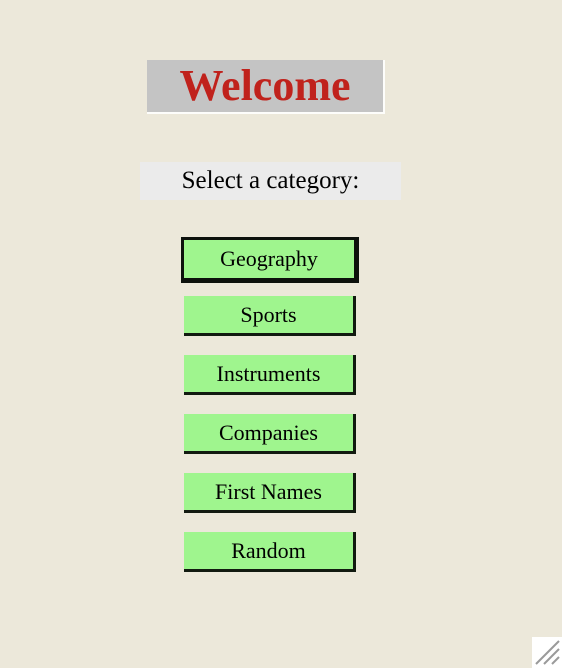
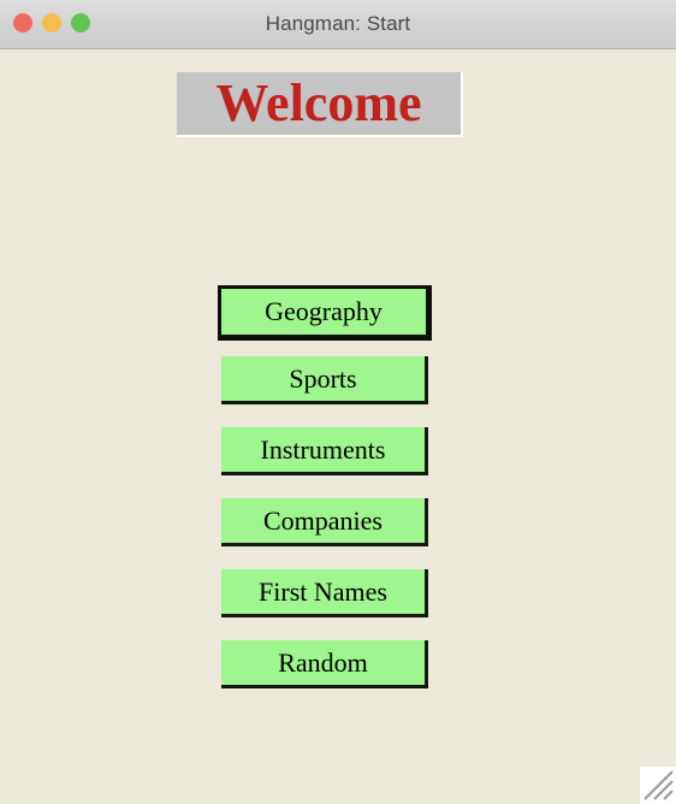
+ Hangman: Start
  Welcome
- Select a category:
  Geography
  Sports
  Instruments
  Companies
  First Names
  Random
